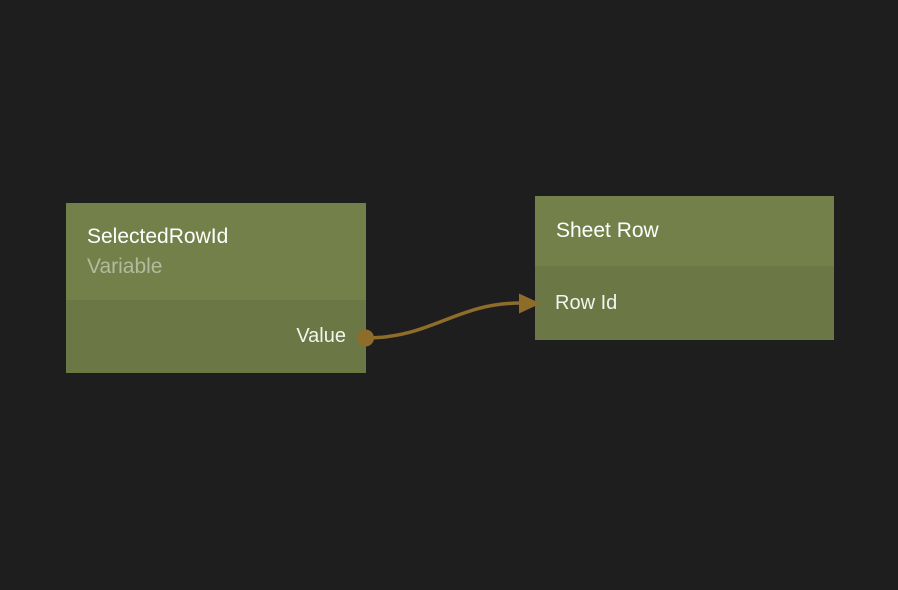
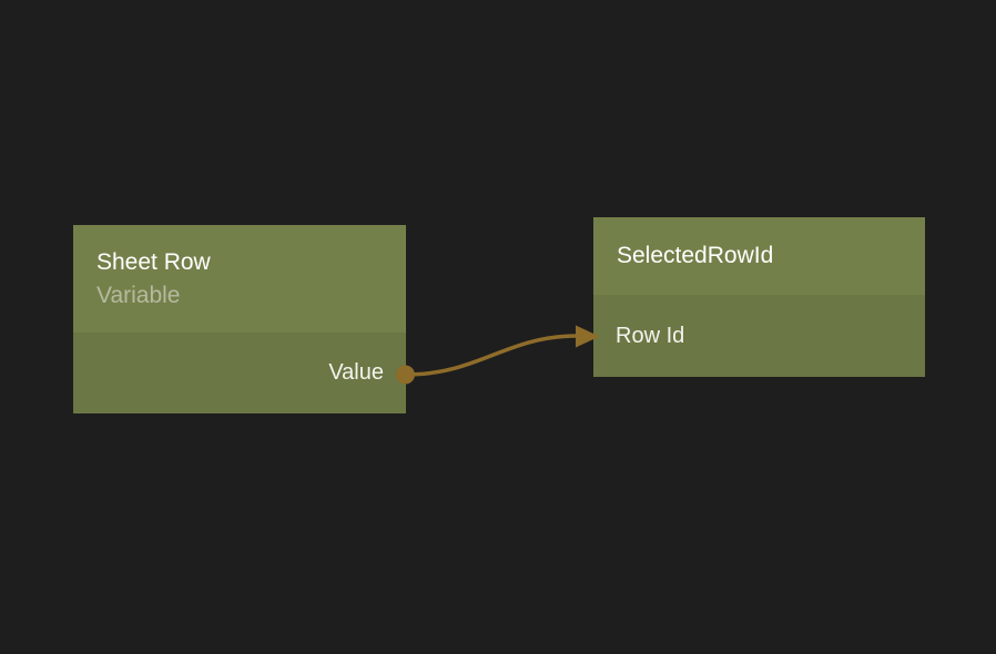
- SelectedRowId
+ Sheet Row
  Variable
  Value
- Sheet Row
+ SelectedRowId
  Row Id
